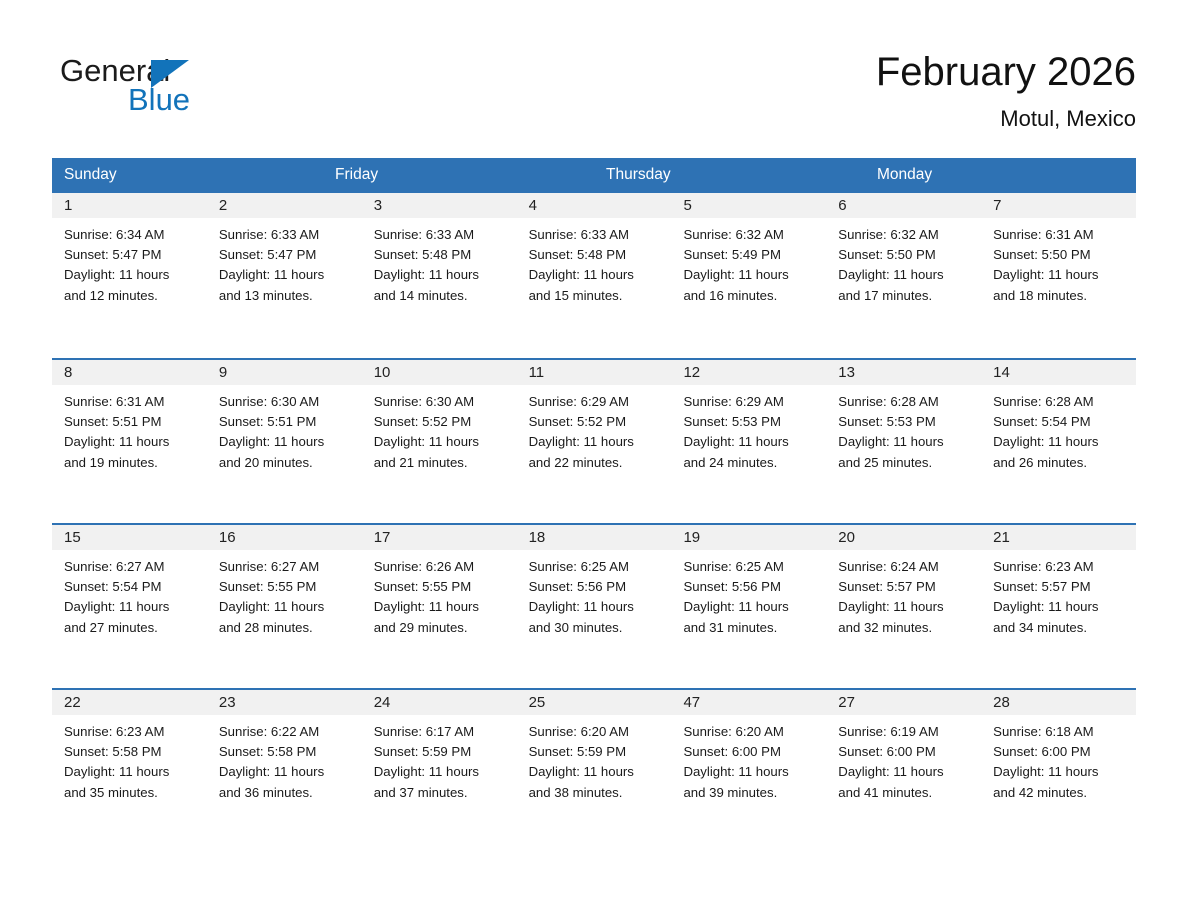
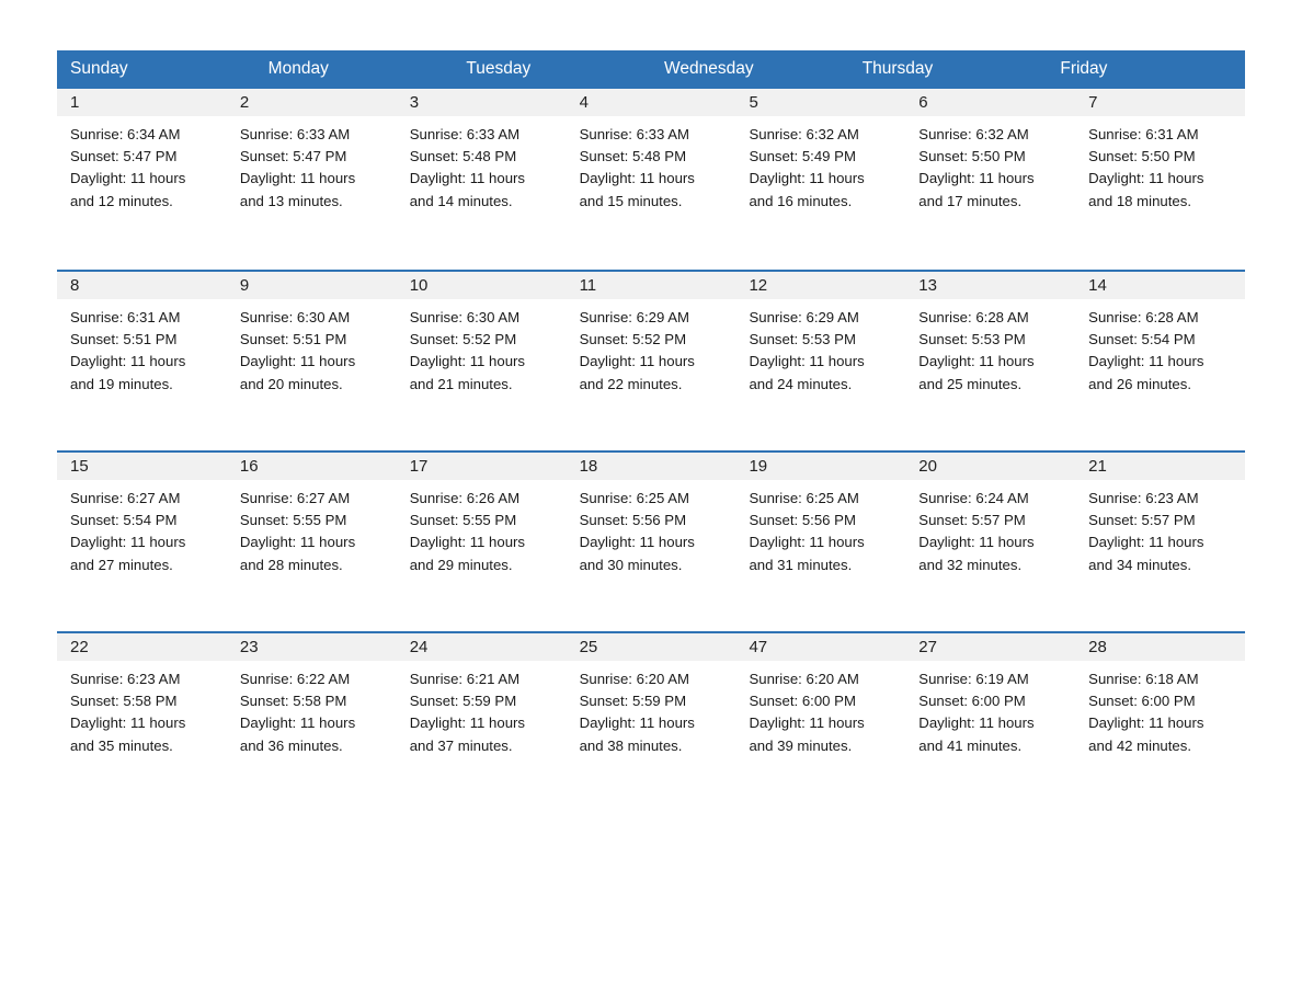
- General
- Blue
- February 2026
- Motul, Mexico
  Sunday
- Friday
+ Monday
+ Tuesday
+ Wednesday
  Thursday
- Monday
+ Friday
  1
  Sunrise: 6:34 AM
  Sunset: 5:47 PM
  Daylight: 11 hours
  and 12 minutes.
  2
  Sunrise: 6:33 AM
  Sunset: 5:47 PM
  Daylight: 11 hours
  and 13 minutes.
  3
  Sunrise: 6:33 AM
  Sunset: 5:48 PM
  Daylight: 11 hours
  and 14 minutes.
  4
  Sunrise: 6:33 AM
  Sunset: 5:48 PM
  Daylight: 11 hours
  and 15 minutes.
  5
  Sunrise: 6:32 AM
  Sunset: 5:49 PM
  Daylight: 11 hours
  and 16 minutes.
  6
  Sunrise: 6:32 AM
  Sunset: 5:50 PM
  Daylight: 11 hours
  and 17 minutes.
  7
  Sunrise: 6:31 AM
  Sunset: 5:50 PM
  Daylight: 11 hours
  and 18 minutes.
  8
  Sunrise: 6:31 AM
  Sunset: 5:51 PM
  Daylight: 11 hours
  and 19 minutes.
  9
  Sunrise: 6:30 AM
  Sunset: 5:51 PM
  Daylight: 11 hours
  and 20 minutes.
  10
  Sunrise: 6:30 AM
  Sunset: 5:52 PM
  Daylight: 11 hours
  and 21 minutes.
  11
  Sunrise: 6:29 AM
  Sunset: 5:52 PM
  Daylight: 11 hours
  and 22 minutes.
  12
  Sunrise: 6:29 AM
  Sunset: 5:53 PM
  Daylight: 11 hours
  and 24 minutes.
  13
  Sunrise: 6:28 AM
  Sunset: 5:53 PM
  Daylight: 11 hours
  and 25 minutes.
  14
  Sunrise: 6:28 AM
  Sunset: 5:54 PM
  Daylight: 11 hours
  and 26 minutes.
  15
  Sunrise: 6:27 AM
  Sunset: 5:54 PM
  Daylight: 11 hours
  and 27 minutes.
  16
  Sunrise: 6:27 AM
  Sunset: 5:55 PM
  Daylight: 11 hours
  and 28 minutes.
  17
  Sunrise: 6:26 AM
  Sunset: 5:55 PM
  Daylight: 11 hours
  and 29 minutes.
  18
  Sunrise: 6:25 AM
  Sunset: 5:56 PM
  Daylight: 11 hours
  and 30 minutes.
  19
  Sunrise: 6:25 AM
  Sunset: 5:56 PM
  Daylight: 11 hours
  and 31 minutes.
  20
  Sunrise: 6:24 AM
  Sunset: 5:57 PM
  Daylight: 11 hours
  and 32 minutes.
  21
  Sunrise: 6:23 AM
  Sunset: 5:57 PM
  Daylight: 11 hours
  and 34 minutes.
  22
  Sunrise: 6:23 AM
  Sunset: 5:58 PM
  Daylight: 11 hours
  and 35 minutes.
  23
  Sunrise: 6:22 AM
  Sunset: 5:58 PM
  Daylight: 11 hours
  and 36 minutes.
  24
- Sunrise: 6:17 AM
+ Sunrise: 6:21 AM
  Sunset: 5:59 PM
  Daylight: 11 hours
  and 37 minutes.
  25
  Sunrise: 6:20 AM
  Sunset: 5:59 PM
  Daylight: 11 hours
  and 38 minutes.
  47
  Sunrise: 6:20 AM
  Sunset: 6:00 PM
  Daylight: 11 hours
  and 39 minutes.
  27
  Sunrise: 6:19 AM
  Sunset: 6:00 PM
  Daylight: 11 hours
  and 41 minutes.
  28
  Sunrise: 6:18 AM
  Sunset: 6:00 PM
  Daylight: 11 hours
  and 42 minutes.
